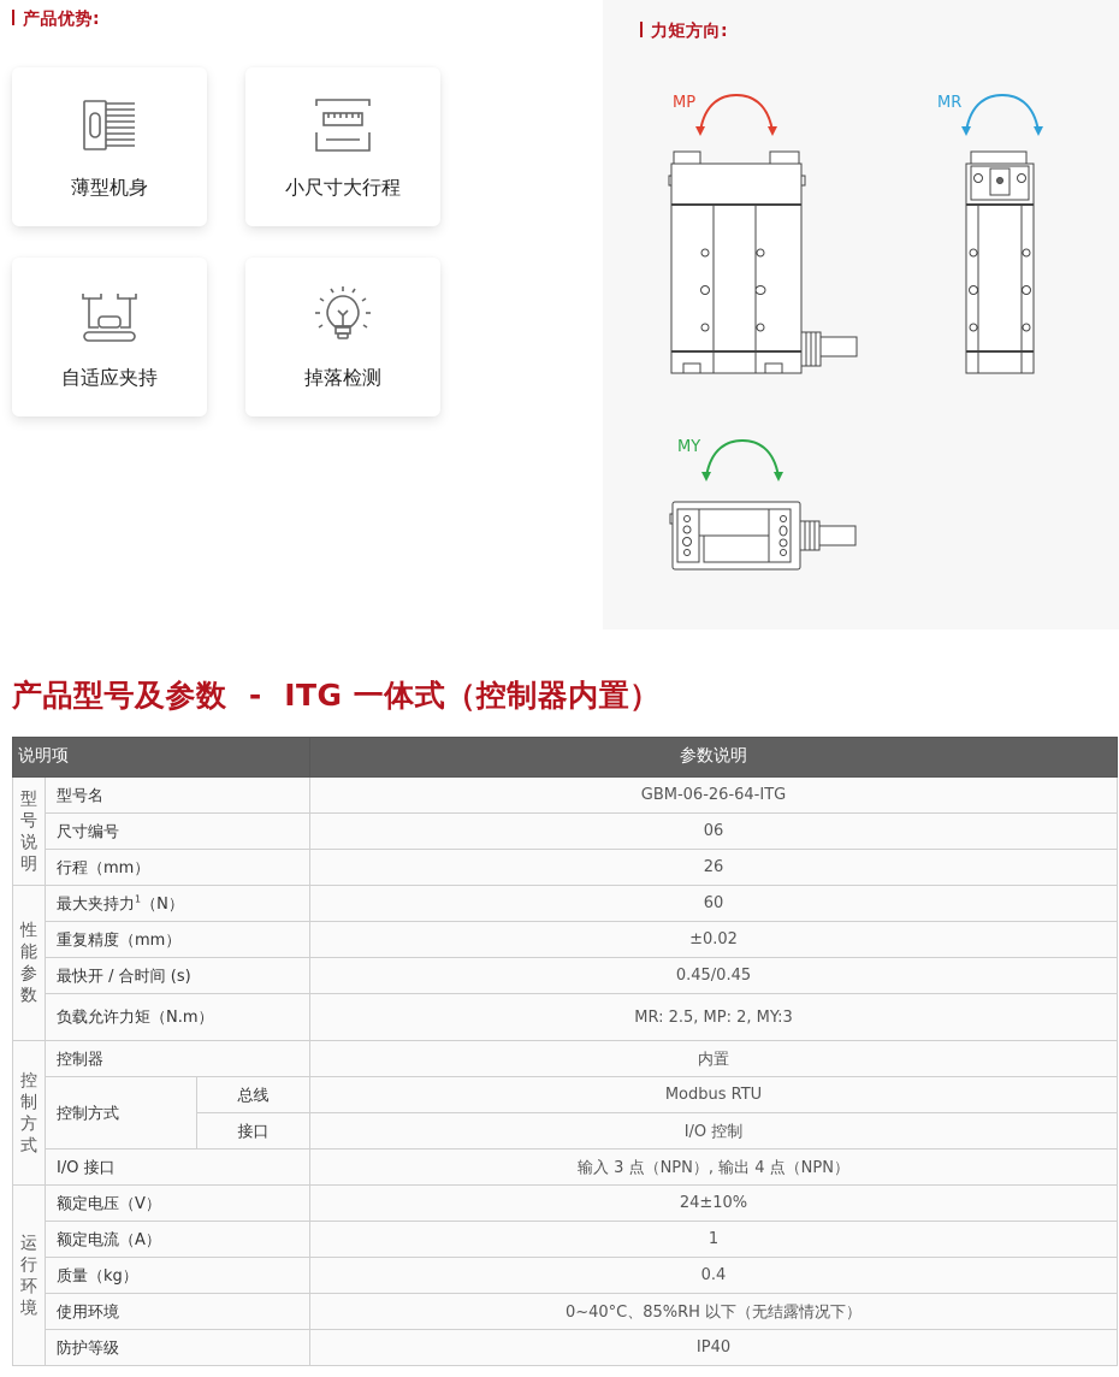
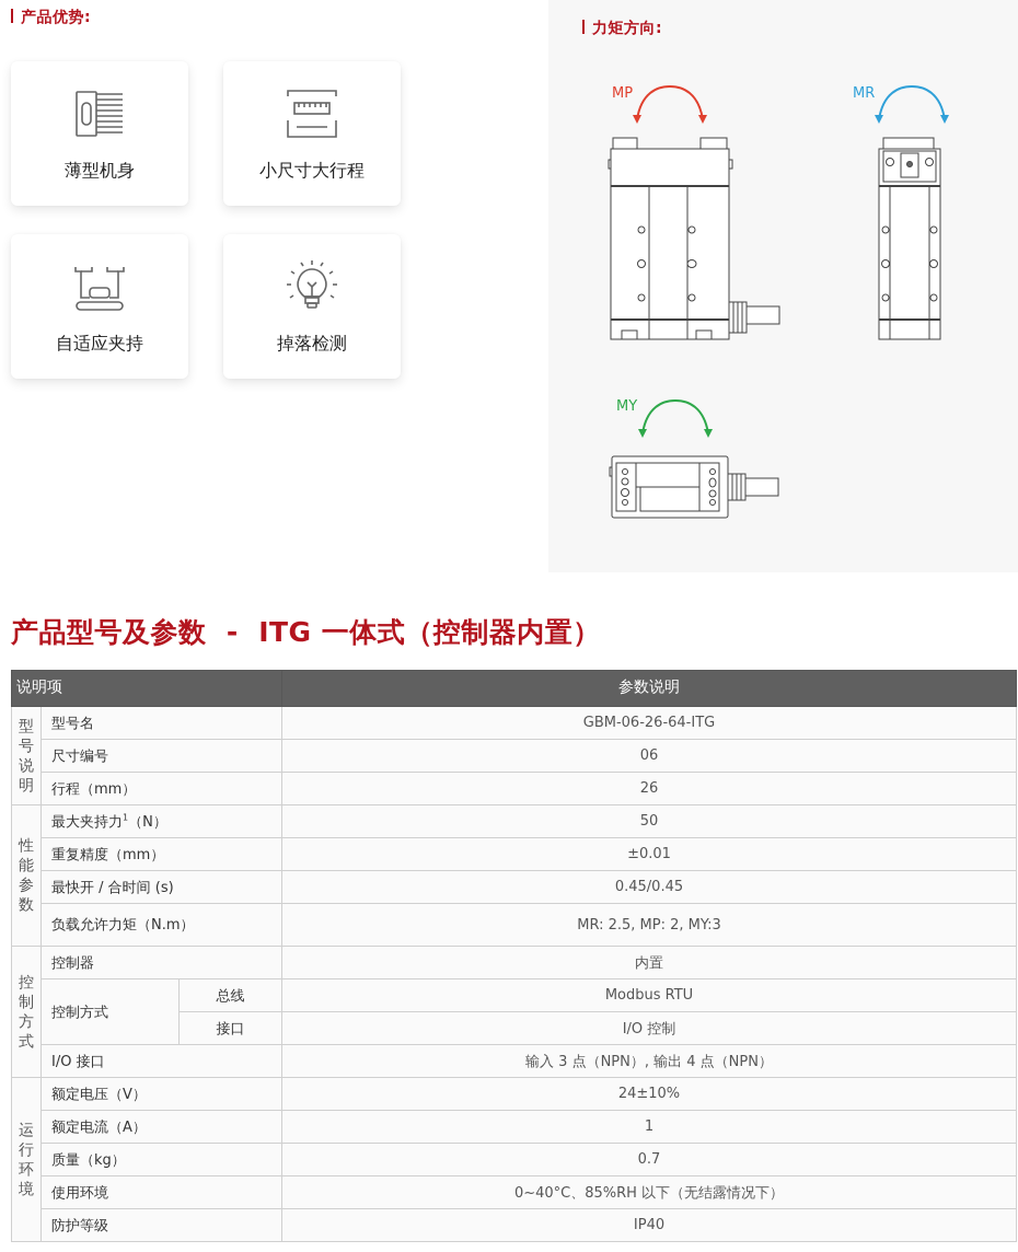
  产品优势:
  薄型机身
  小尺寸大行程
  自适应夹持
  掉落检测
  力矩方向:
  MP
  MR
  MY
  产品型号及参数 - ITG 一体式（控制器内置）
  说明项	参数说明
  型号说明	型号名	GBM-06-26-64-ITG
  尺寸编号	06
  行程（mm）	26
- 性能参数	最大夹持力1（N）	60
+ 性能参数	最大夹持力1（N）	50
- 重复精度（mm）	±0.02
+ 重复精度（mm）	±0.01
  最快开 / 合时间 (s)	0.45/0.45
  负载允许力矩（N.m）	MR: 2.5, MP: 2, MY:3
  控制方式	控制器	内置
  控制方式	总线	Modbus RTU
  接口	I/O 控制
  I/O 接口	输入 3 点（NPN）, 输出 4 点（NPN）
  运行环境	额定电压（V）	24±10%
  额定电流（A）	1
- 质量（kg）	0.4
+ 质量（kg）	0.7
  使用环境	0~40°C、85%RH 以下（无结露情况下）
  防护等级	IP40
